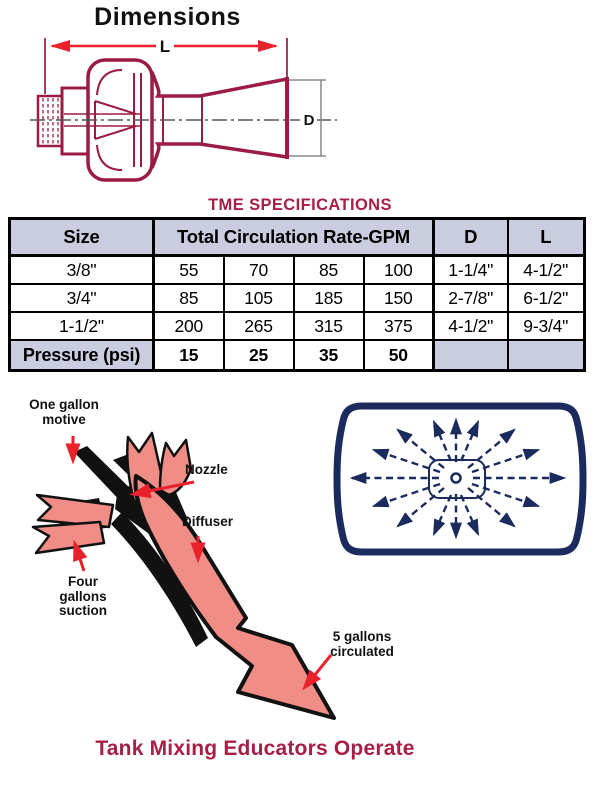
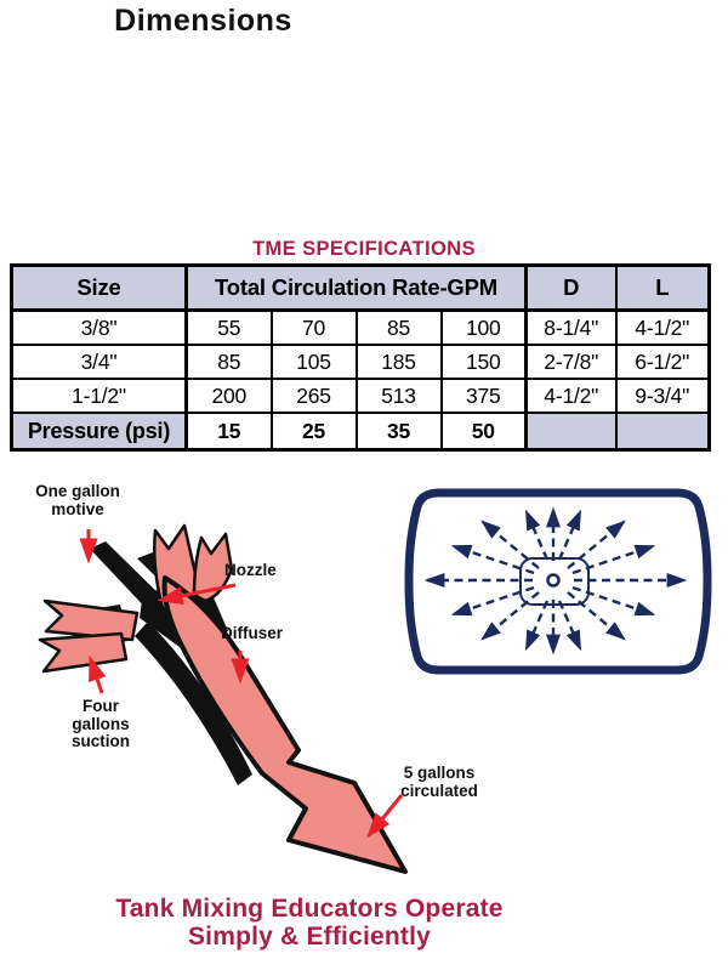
  Dimensions
- L
- D
  TME SPECIFICATIONS
  Size	Total Circulation Rate-GPM	D	L
- 3/8"	55	70	85	100	1-1/4"	4-1/2"
+ 3/8"	55	70	85	100	8-1/4"	4-1/2"
  3/4"	85	105	185	150	2-7/8"	6-1/2"
- 1-1/2"	200	265	315	375	4-1/2"	9-3/4"
+ 1-1/2"	200	265	513	375	4-1/2"	9-3/4"
  Pressure (psi)	15	25	35	50
  One gallon
  motive
  Nozzle
  Diffuser
  Four
  gallons
  suction
  5 gallons
  circulated
  Tank Mixing Educators Operate
+ Simply & Efficiently
